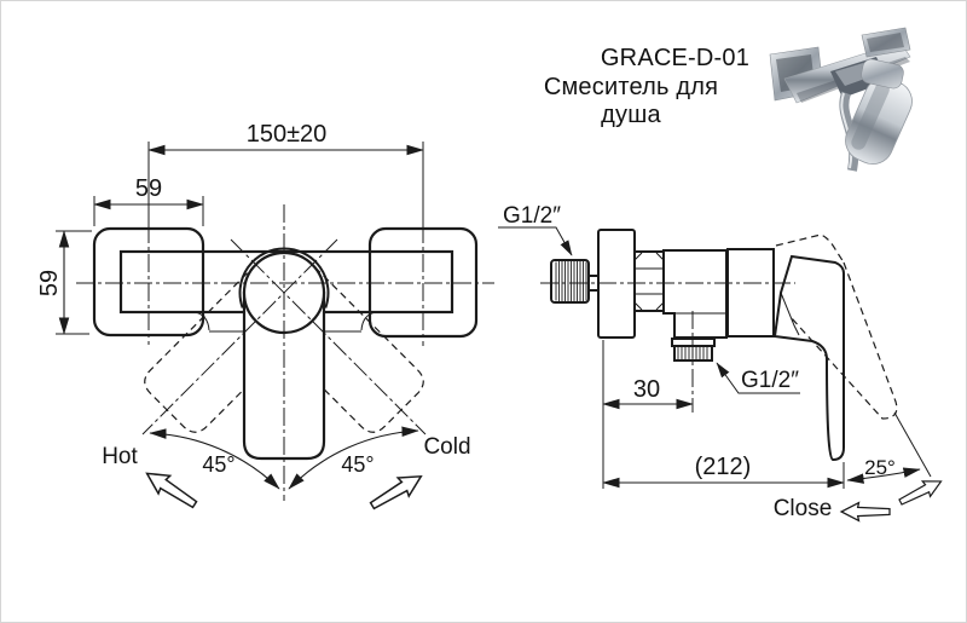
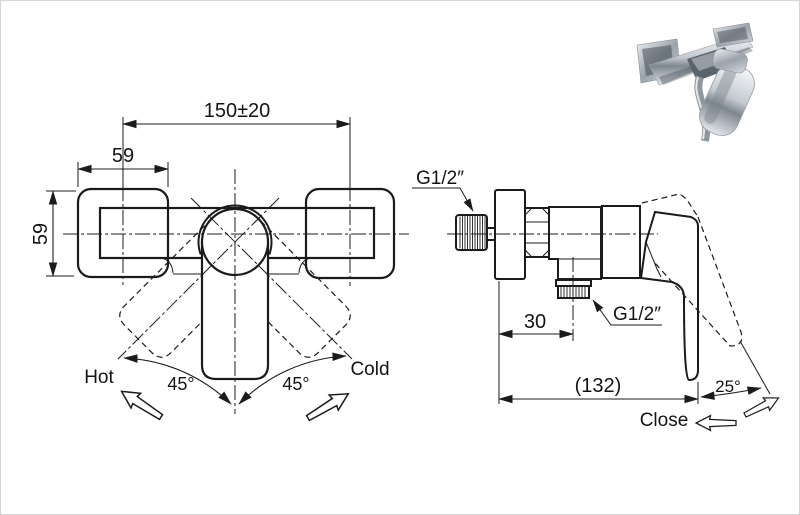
- GRACE-D-01
- Смеситель для душа
  150±20
  59
  45°
  45°
  Hot
  Cold
  G1/2″
  G1/2″
  30
- (212)
+ (132)
  25°
  Close
